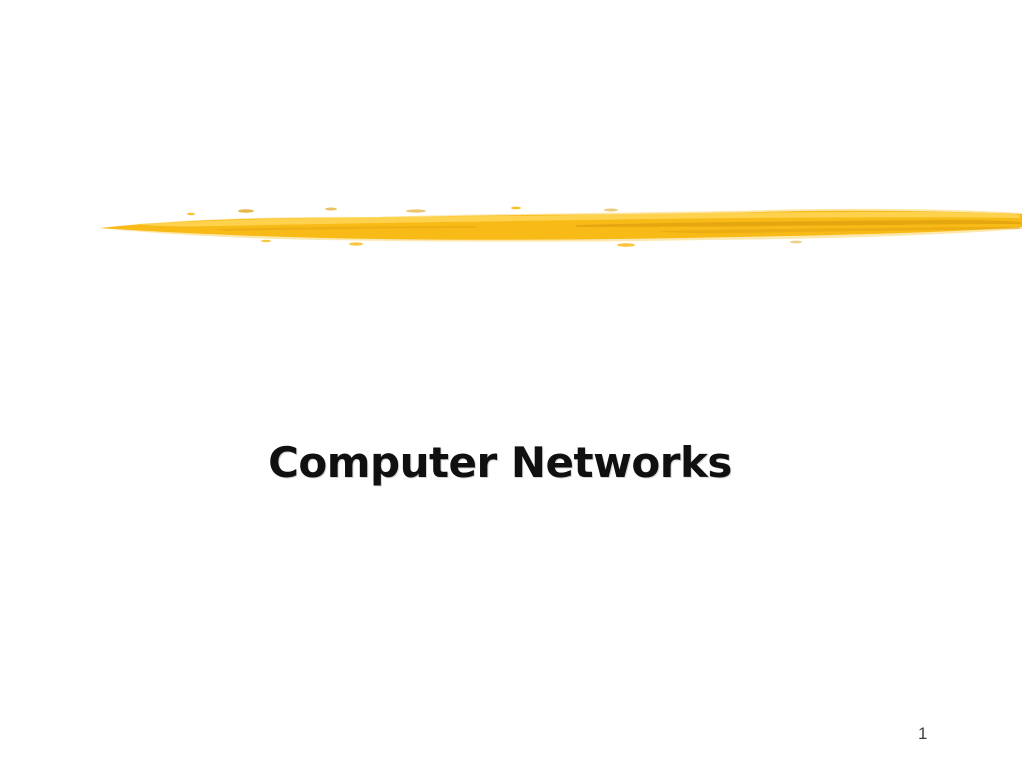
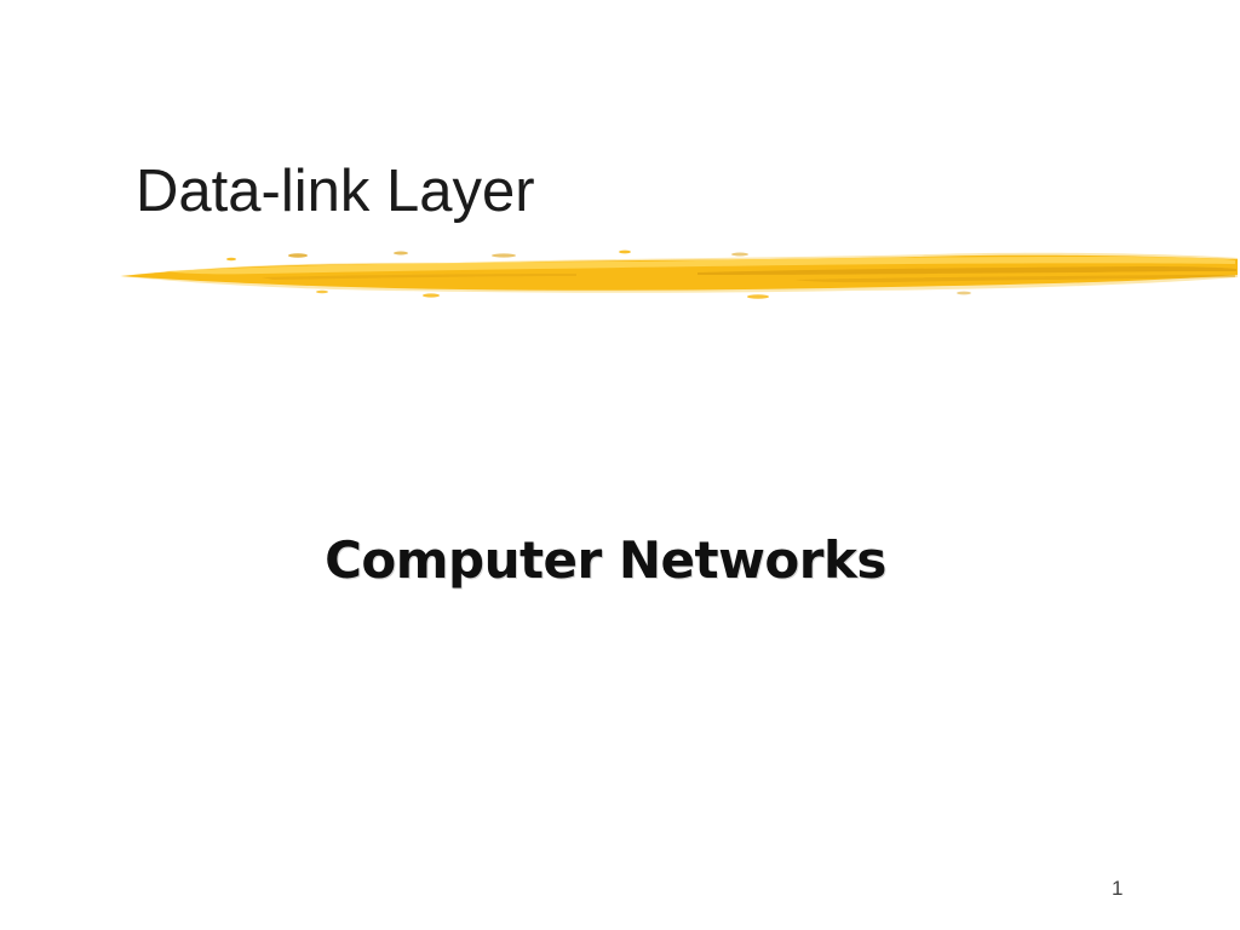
+ Data-link Layer
  Computer Networks
  1
